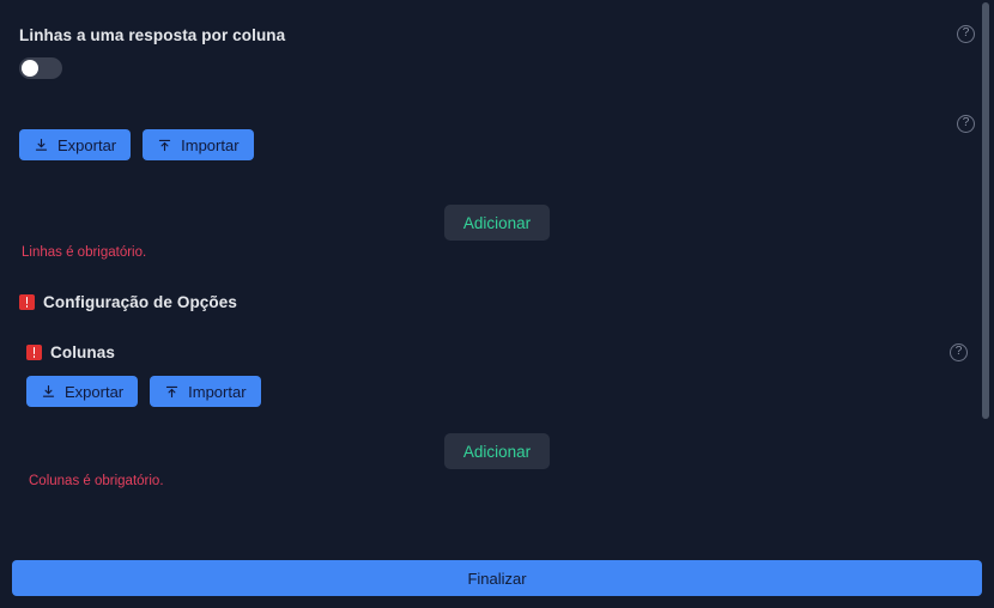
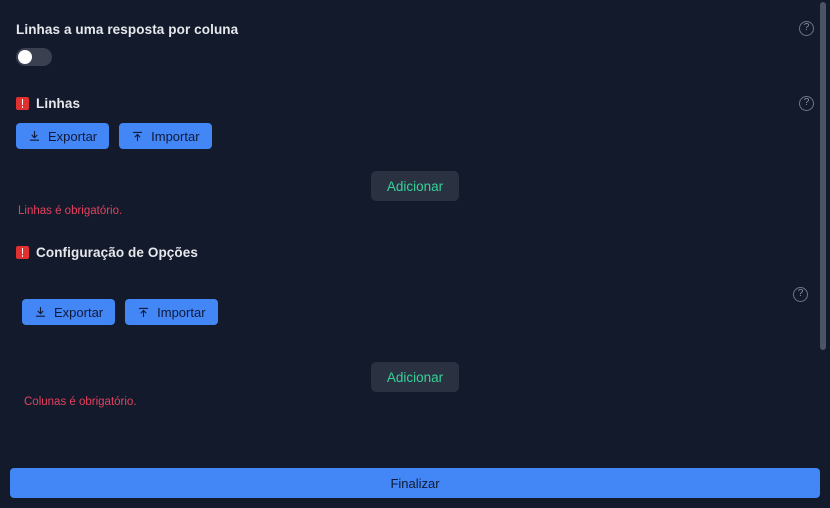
  Linhas a uma resposta por coluna
  ?
+ Linhas
  Exportar
  Importar
  ?
  Adicionar
  Linhas é obrigatório.
  Configuração de Opções
- Colunas
  Exportar
  Importar
  ?
  Adicionar
  Colunas é obrigatório.
  Finalizar
